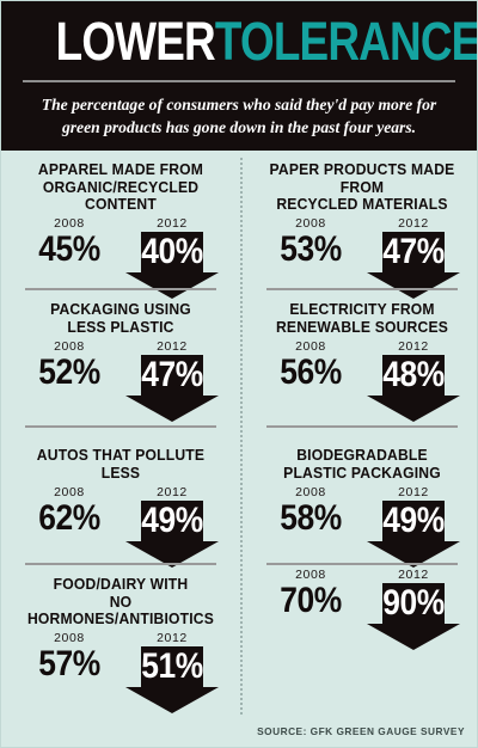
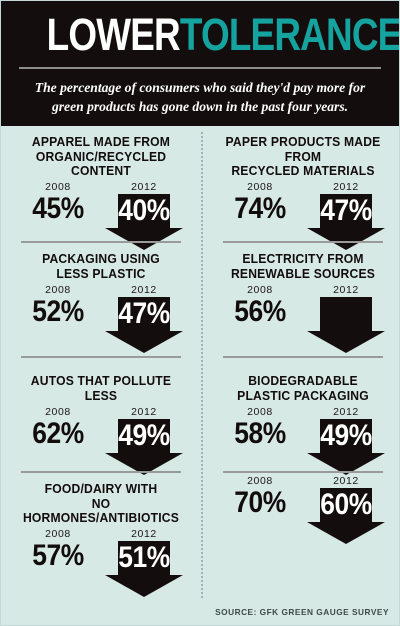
  LOWERTOLERANCE
  The percentage of consumers who said they'd pay more for green products has gone down in the past four years.
  APPAREL MADE FROM
  ORGANIC/RECYCLED CONTENT
  2008
  45%
  2012
  40%
  PACKAGING USING
  LESS PLASTIC
  2008
  52%
  2012
  47%
  AUTOS THAT POLLUTE LESS
  2008
  62%
  2012
  49%
  FOOD/DAIRY WITH
  NO HORMONES/ANTIBIOTICS
  2008
  57%
  2012
  51%
  PAPER PRODUCTS MADE FROM
  RECYCLED MATERIALS
  2008
- 53%
+ 74%
  2012
  47%
  ELECTRICITY FROM
  RENEWABLE SOURCES
  2008
  56%
  2012
- 48%
  BIODEGRADABLE PLASTIC PACKAGING
  2008
  58%
  2012
  49%
  2008
  70%
  2012
- 90%
+ 60%
  SOURCE: GFK GREEN GAUGE SURVEY
